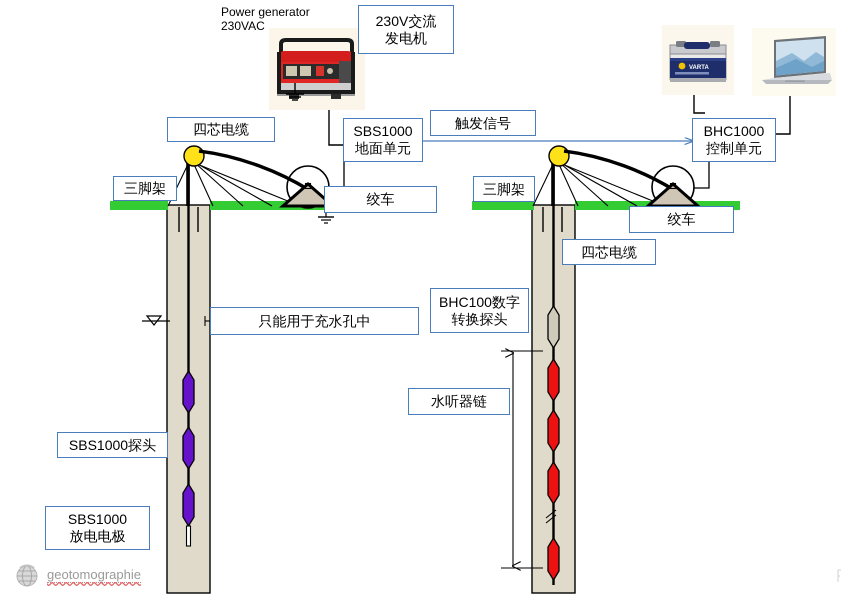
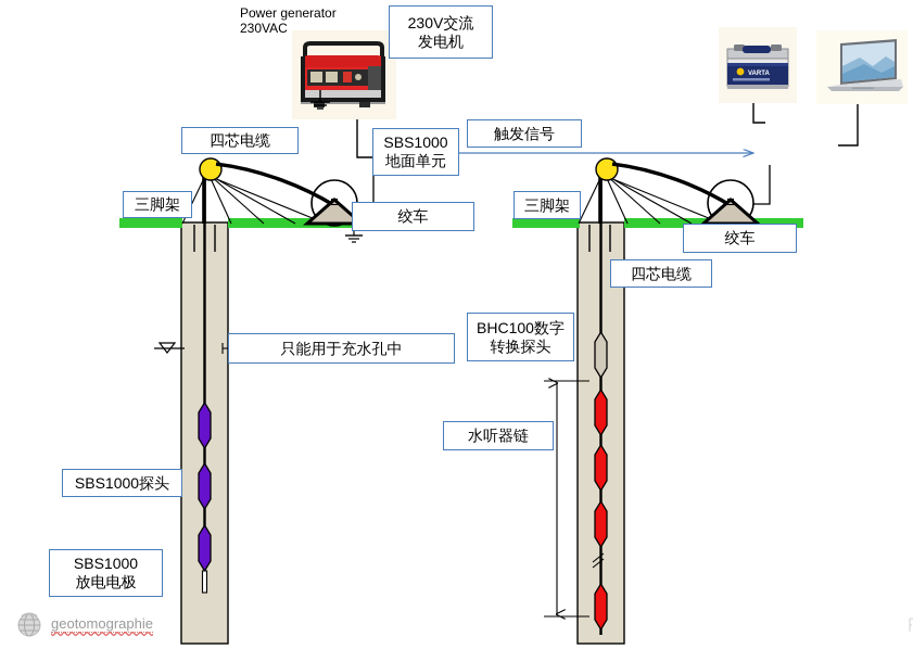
  Power generator
  230VAC
  230V交流
  发电机
  四芯电缆
  三脚架
  SBS1000
  地面单元
  绞车
  触发信号
- BHC1000
- 控制单元
  三脚架
  绞车
  四芯电缆
  只能用于充水孔中
  BHC100数字
  转换探头
  水听器链
  SBS1000探头
  SBS1000
  放电电极
  geotomographie
